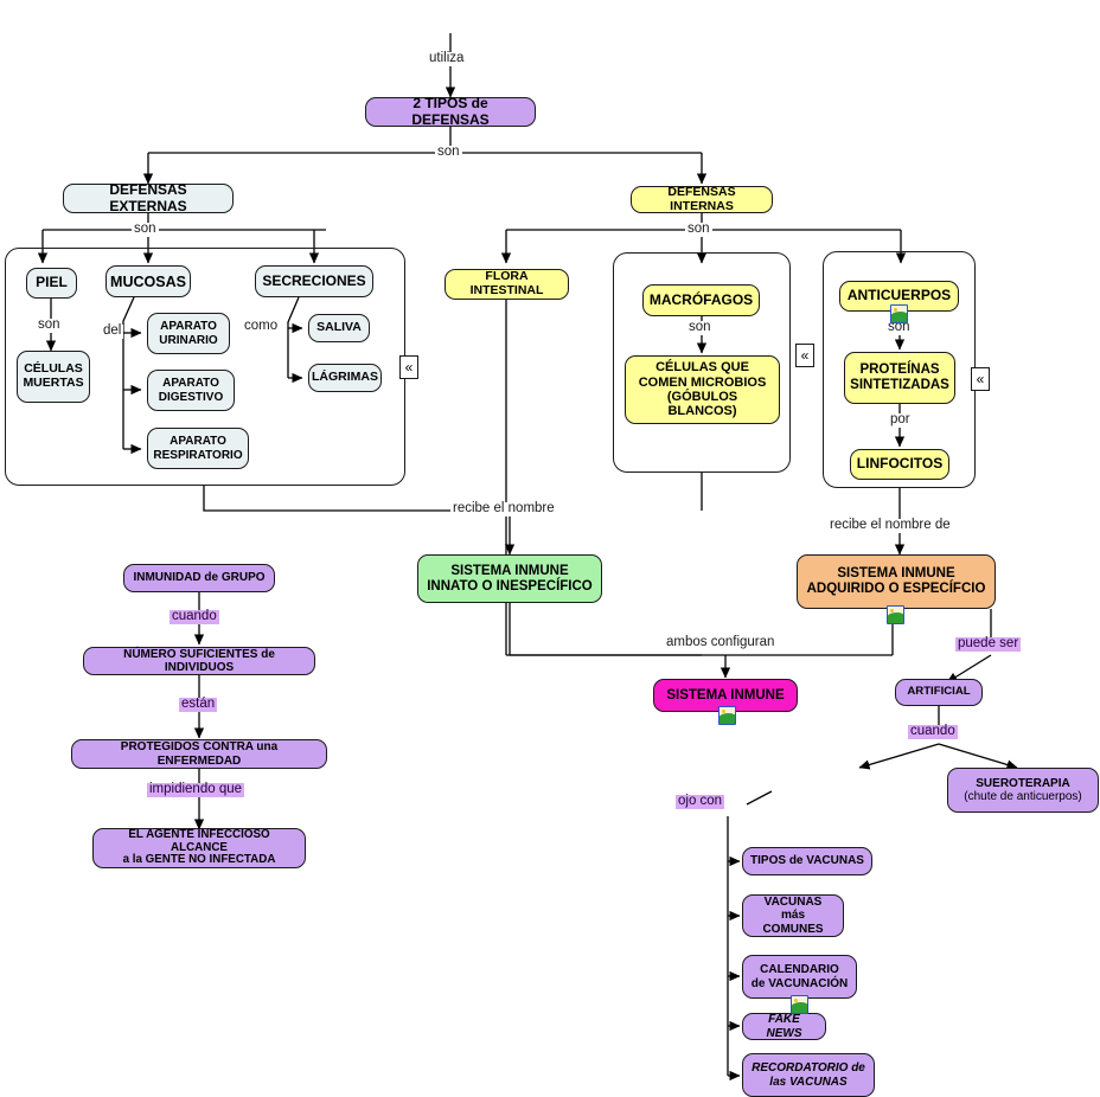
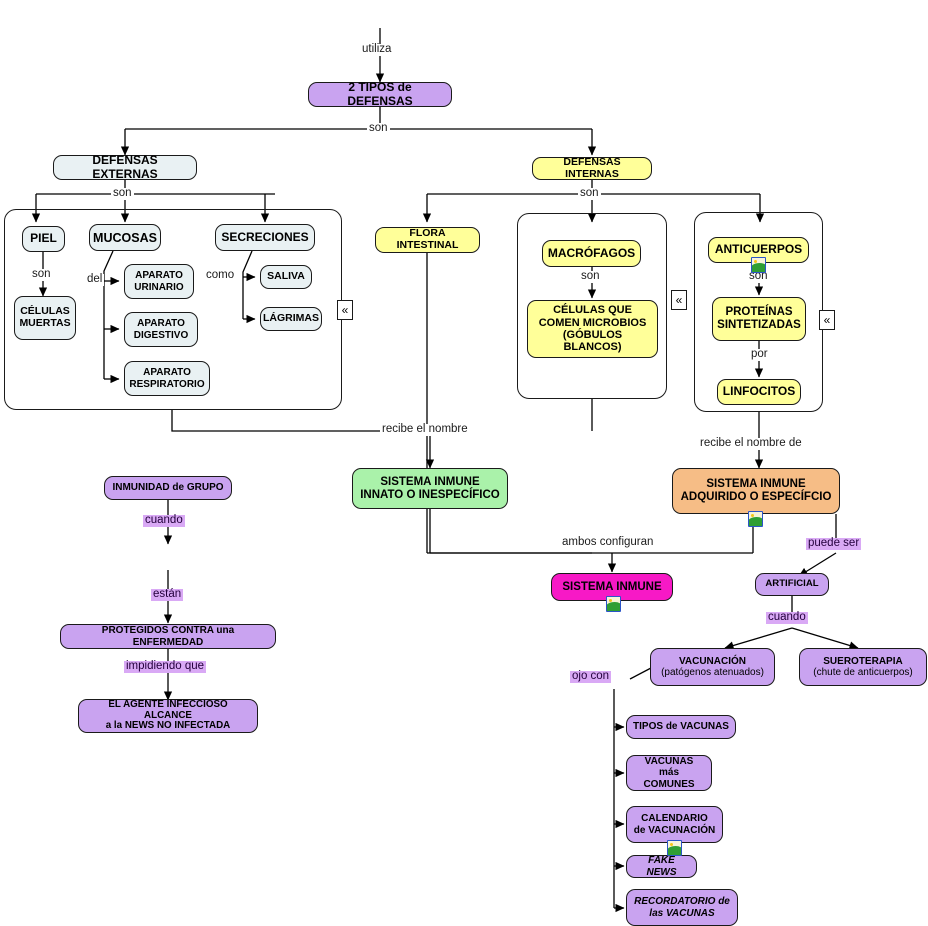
  2 TIPOS de DEFENSAS
  DEFENSAS EXTERNAS
  DEFENSAS INTERNAS
  PIEL
  CÉLULAS
  MUERTAS
  MUCOSAS
  APARATO
  URINARIO
  APARATO
  DIGESTIVO
  APARATO
  RESPIRATORIO
  SECRECIONES
  SALIVA
  LÁGRIMAS
  FLORA INTESTINAL
  MACRÓFAGOS
  CÉLULAS QUE
  COMEN MICROBIOS
  (GÓBULOS BLANCOS)
  ANTICUERPOS
  PROTEÍNAS
  SINTETIZADAS
  LINFOCITOS
  SISTEMA INMUNE
  INNATO O INESPECÍFICO
  SISTEMA INMUNE
  ADQUIRIDO O ESPECÍFCIO
  SISTEMA INMUNE
  INMUNIDAD de GRUPO
- NÚMERO SUFICIENTES de INDIVIDUOS
  PROTEGIDOS CONTRA una ENFERMEDAD
  EL AGENTE INFECCIOSO ALCANCE
- a la GENTE NO INFECTADA
+ a la NEWS NO INFECTADA
  ARTIFICIAL
+ VACUNACIÓN
+ (patógenos atenuados)
  SUEROTERAPIA
  (chute de anticuerpos)
  TIPOS de VACUNAS
  VACUNAS
  más COMUNES
  CALENDARIO
  de VACUNACIÓN
  FAKE NEWS
  RECORDATORIO de
  las VACUNAS
  utiliza
  son
  son
  son
  son
  del
  como
  son
  son
  por
  recibe el nombre
  recibe el nombre de
  ambos configuran
  puede ser
  cuando
  ojo con
  cuando
  están
  impidiendo que
  «
  «
  «
